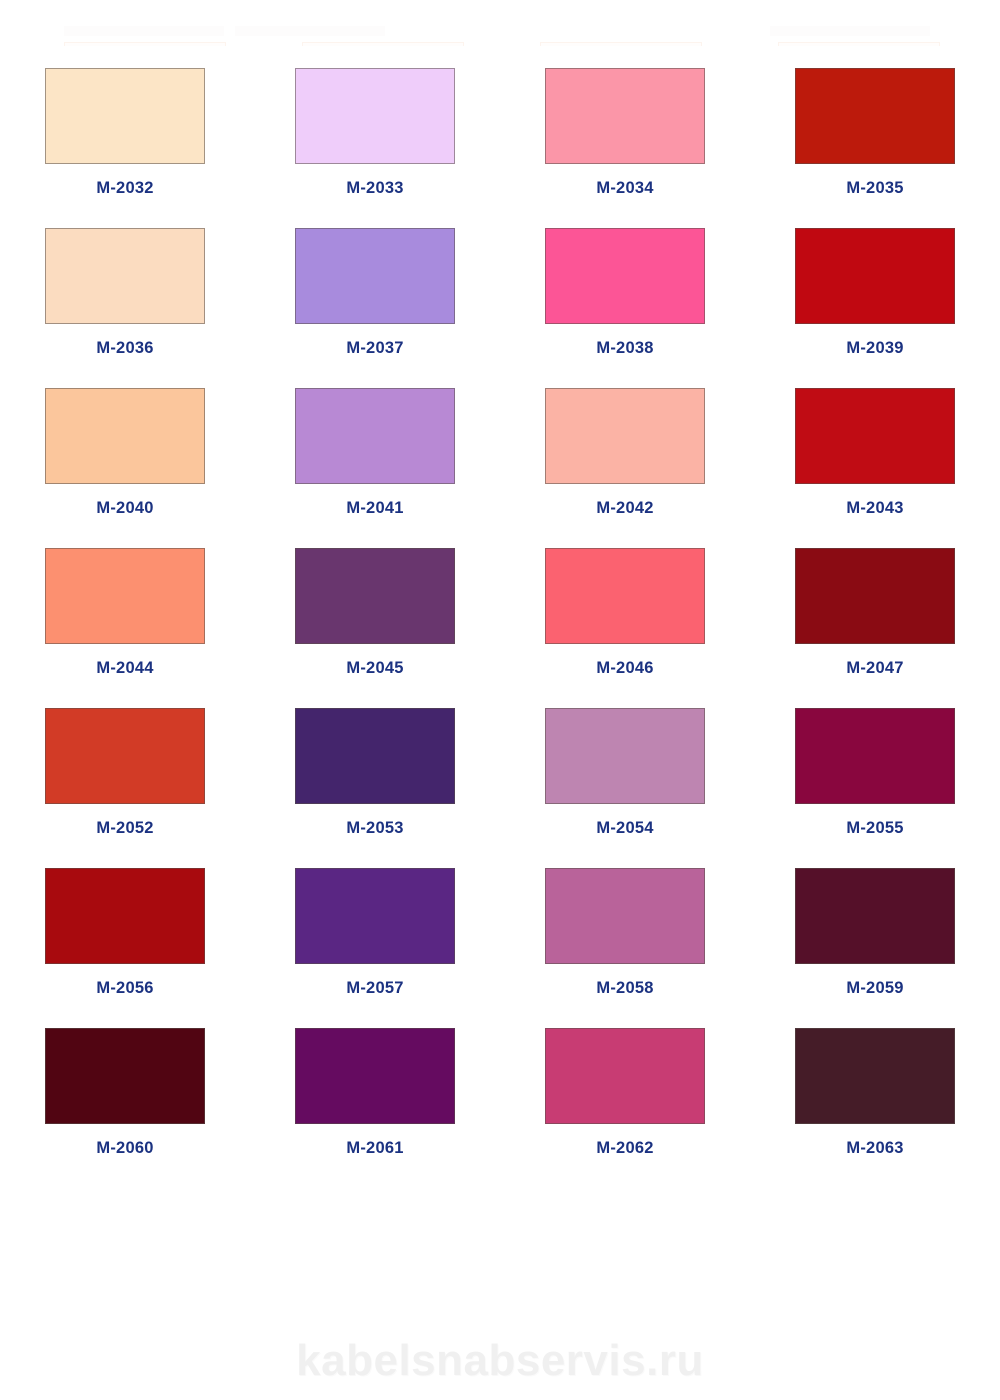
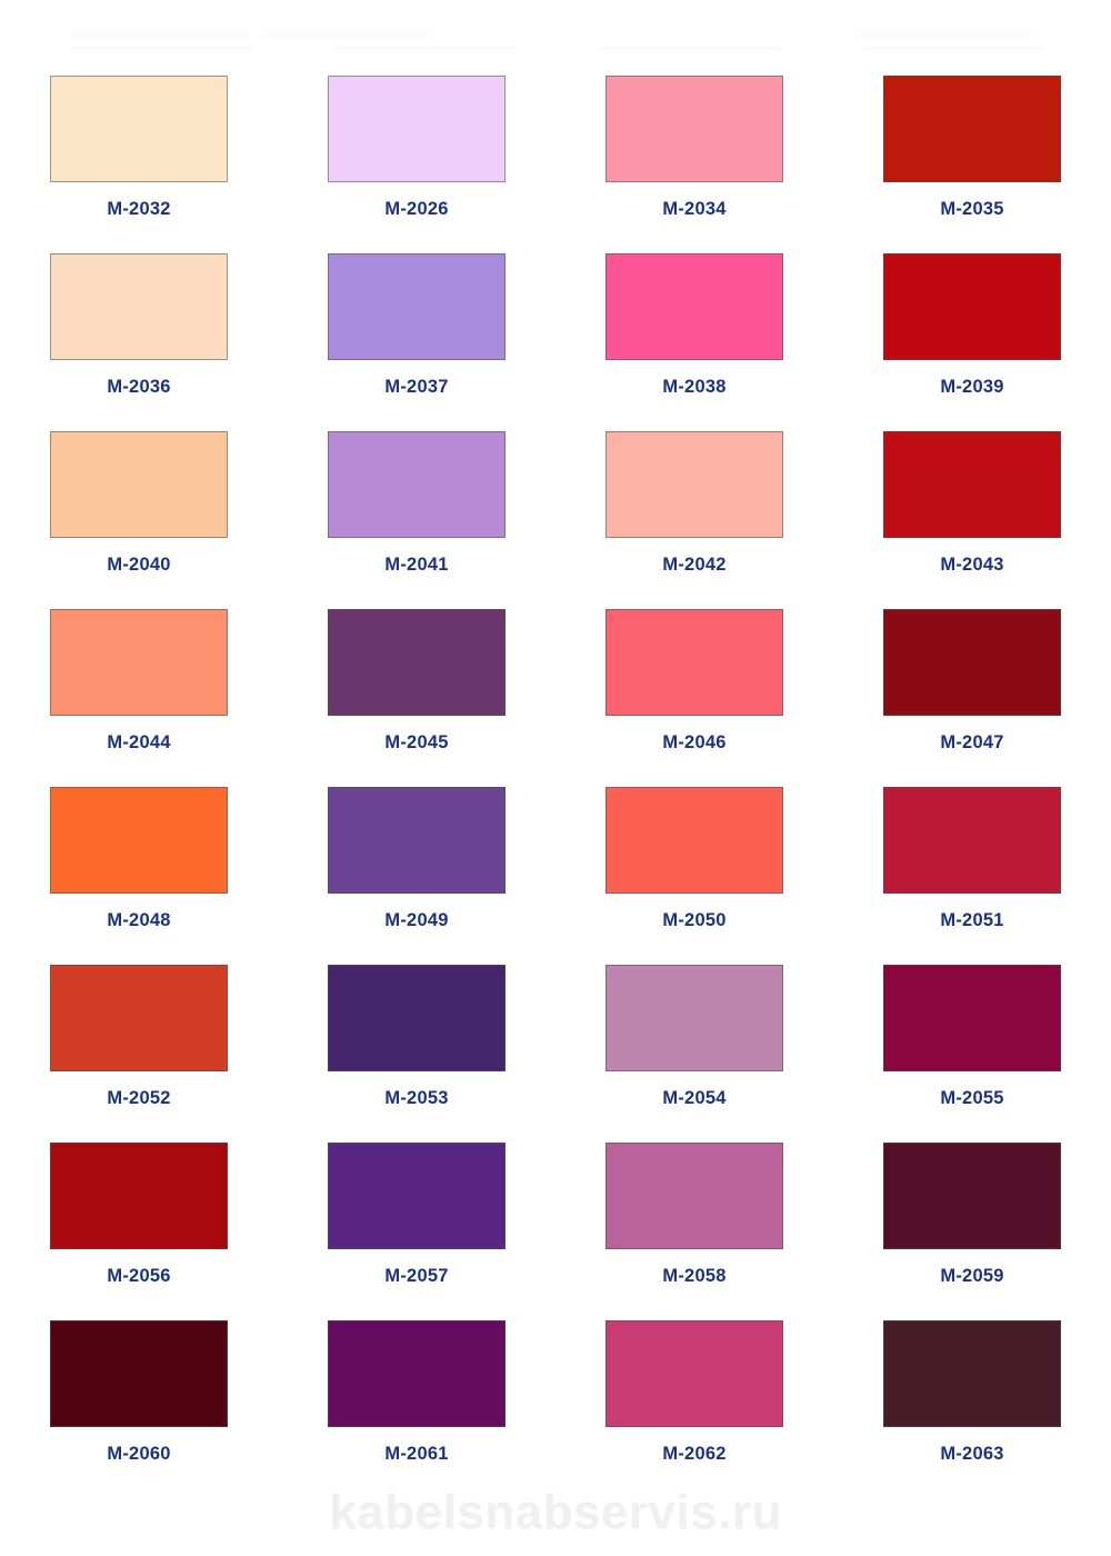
  M-2032
- M-2033
+ M-2026
  M-2034
  M-2035
  M-2036
  M-2037
  M-2038
  M-2039
  M-2040
  M-2041
  M-2042
  M-2043
  M-2044
  M-2045
  M-2046
  M-2047
+ M-2048
+ M-2049
+ M-2050
+ M-2051
  M-2052
  M-2053
  M-2054
  M-2055
  M-2056
  M-2057
  M-2058
  M-2059
  M-2060
  M-2061
  M-2062
  M-2063
